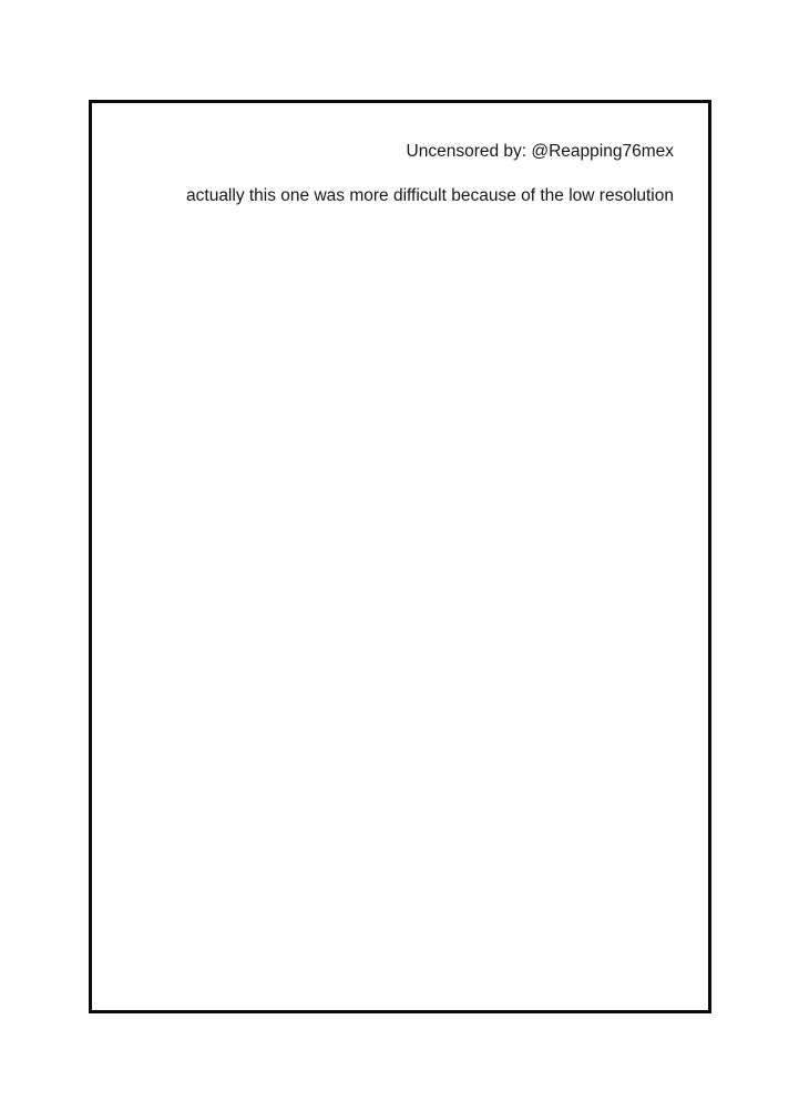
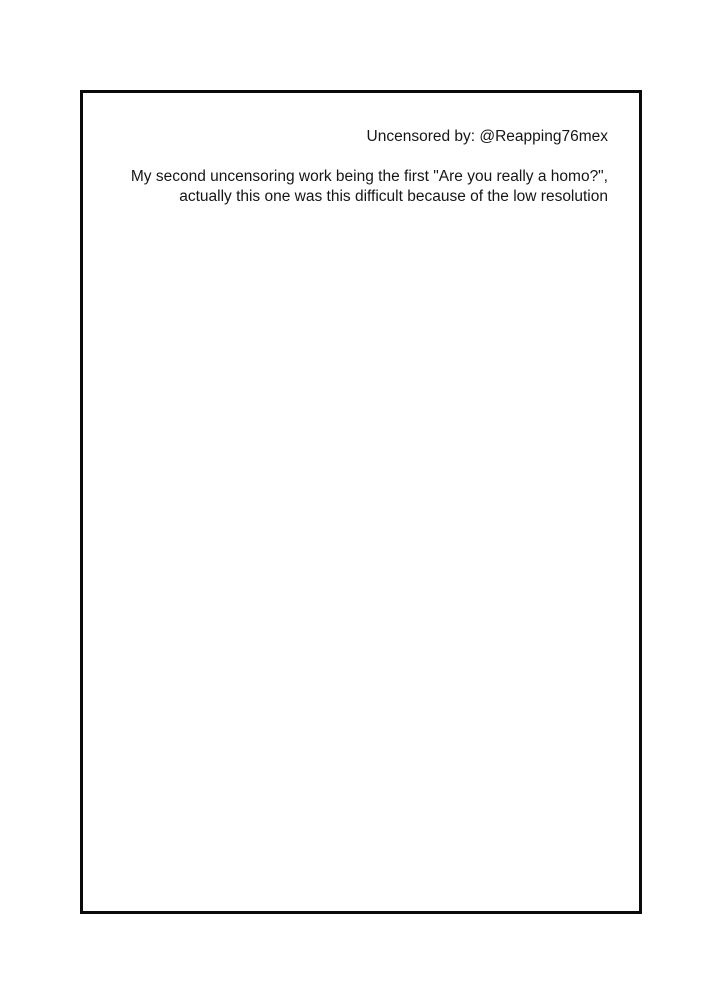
  Uncensored by: @Reapping76mex
+ My second uncensoring work being the first "Are you really a homo?",
- actually this one was more difficult because of the low resolution
+ actually this one was this difficult because of the low resolution
